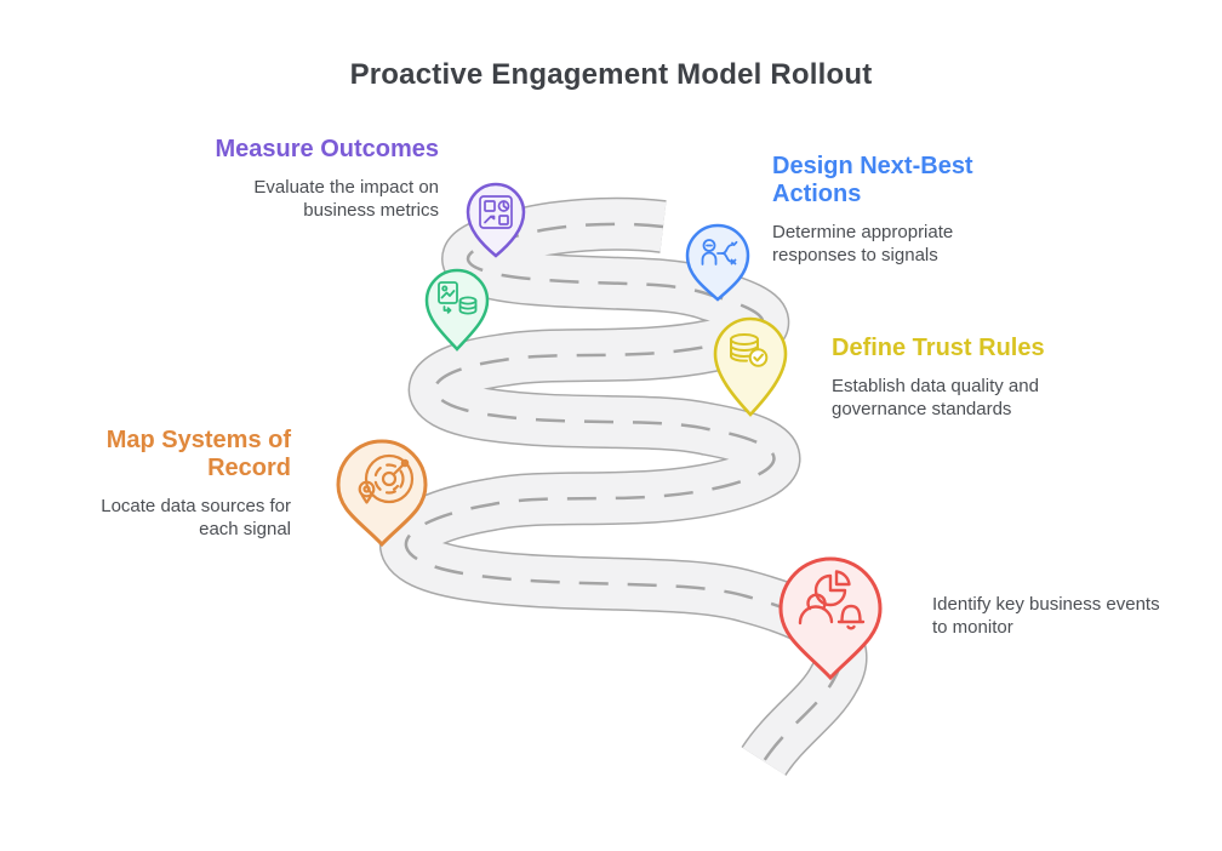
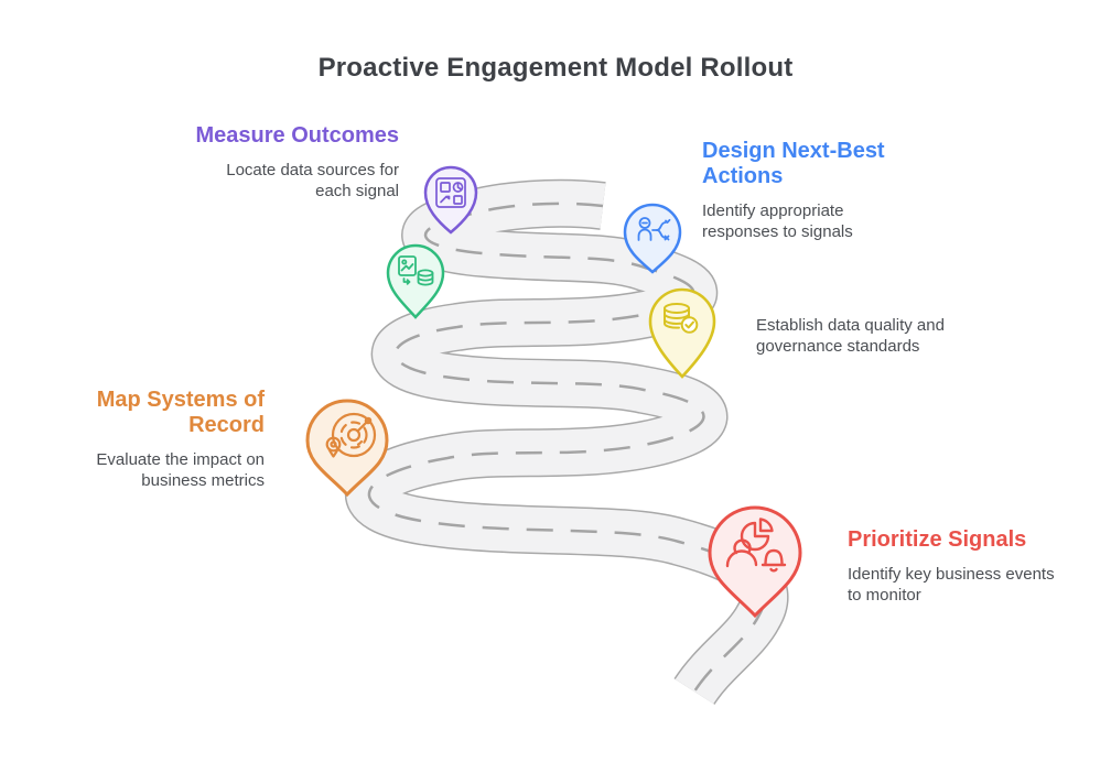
  Proactive Engagement Model Rollout
  Measure Outcomes
- Evaluate the impact on business metrics
+ Locate data sources for each signal
  Design Next-Best Actions
- Determine appropriate responses to signals
+ Identify appropriate responses to signals
- Define Trust Rules
  Establish data quality and governance standards
  Map Systems of Record
- Locate data sources for each signal
+ Evaluate the impact on business metrics
+ Prioritize Signals
  Identify key business events to monitor
